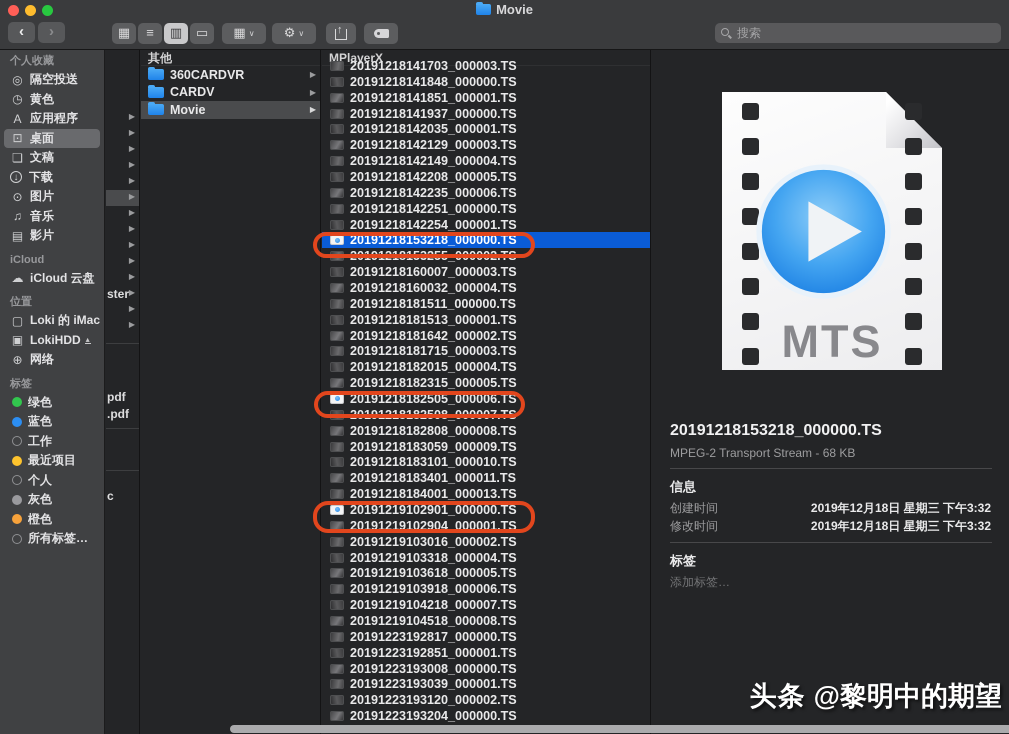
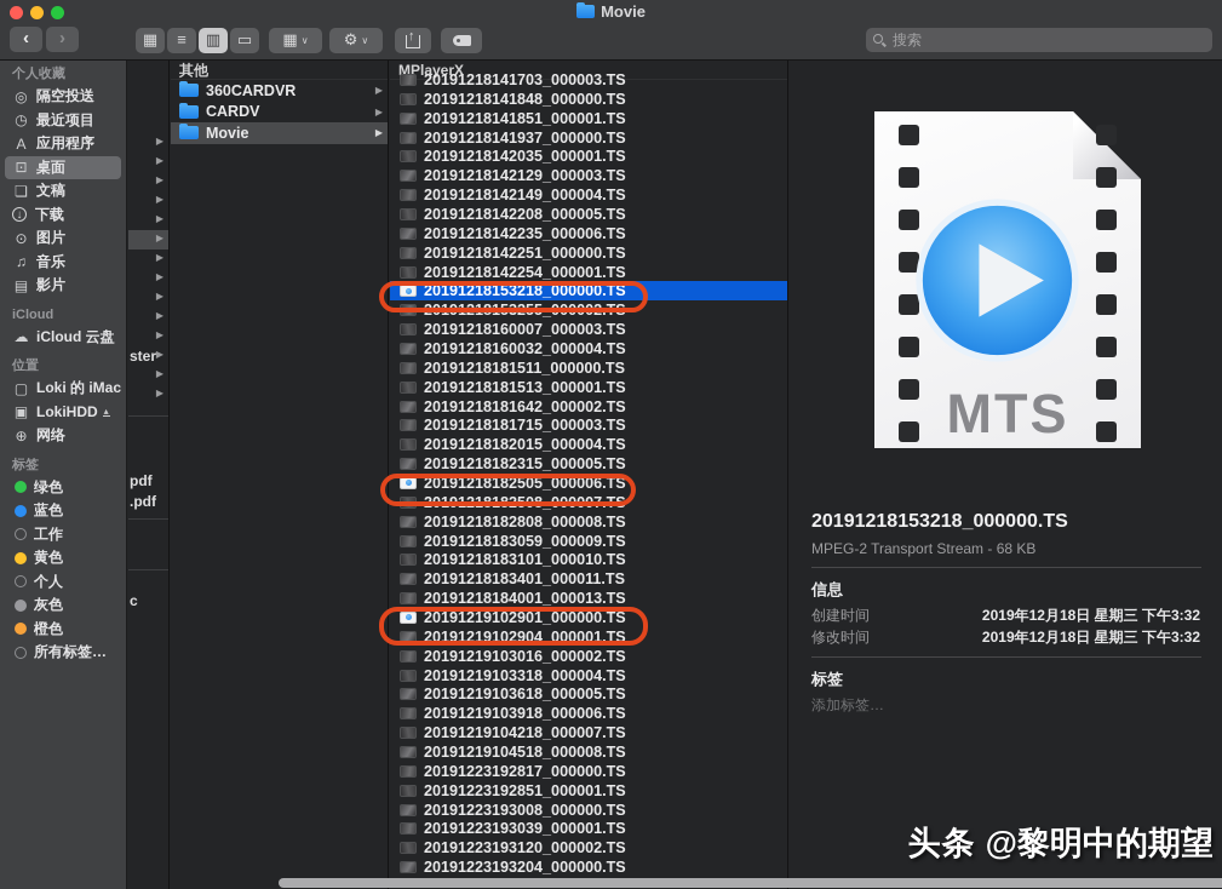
  Movie
  ‹
  ›
  ▦
  ≡
  ▥
  ▭
  ▦ ∨
  ⚙ ∨
  搜索
  个人收藏
  ◎
  隔空投送
  ◷
- 黄色
+ 最近项目
  A
  应用程序
  ⊡
  桌面
  ❏
  文稿
  ↓
  下载
  ⊙
  图片
  ♫
  音乐
  ▤
  影片
  iCloud
  ☁
  iCloud 云盘
  位置
  ▢
  Loki 的 iMac
  ▣
  LokiHDD
  ▴
  ⊕
  网络
  标签
  绿色
  蓝色
  工作
- 最近项目
+ 黄色
  个人
  灰色
  橙色
  所有标签…
  ▶
  ▶
  ▶
  ▶
  ▶
  ▶
  ▶
  ▶
  ▶
  ▶
  ▶
  ▶
  ▶
  ▶
  ster
  pdf
  .pdf
  c
  其他
  360CARDVR
  ▶
  CARDV
  ▶
  Movie
  ▶
  MPlayerX
  20191218141703_000003.TS
  20191218141848_000000.TS
  20191218141851_000001.TS
  20191218141937_000000.TS
  20191218142035_000001.TS
  20191218142129_000003.TS
  20191218142149_000004.TS
  20191218142208_000005.TS
  20191218142235_000006.TS
  20191218142251_000000.TS
  20191218142254_000001.TS
  20191218153218_000000.TS
  20191218153255_000002.TS
  20191218160007_000003.TS
  20191218160032_000004.TS
  20191218181511_000000.TS
  20191218181513_000001.TS
  20191218181642_000002.TS
  20191218181715_000003.TS
  20191218182015_000004.TS
  20191218182315_000005.TS
  20191218182505_000006.TS
  20191218182508_000007.TS
  20191218182808_000008.TS
  20191218183059_000009.TS
  20191218183101_000010.TS
  20191218183401_000011.TS
  20191218184001_000013.TS
  20191219102901_000000.TS
  20191219102904_000001.TS
  20191219103016_000002.TS
  20191219103318_000004.TS
  20191219103618_000005.TS
  20191219103918_000006.TS
  20191219104218_000007.TS
  20191219104518_000008.TS
  20191223192817_000000.TS
  20191223192851_000001.TS
  20191223193008_000000.TS
  20191223193039_000001.TS
  20191223193120_000002.TS
  20191223193204_000000.TS
  MTS
  20191218153218_000000.TS
  MPEG-2 Transport Stream - 68 KB
  信息
  创建时间
  2019年12月18日 星期三 下午3:32
  修改时间
  2019年12月18日 星期三 下午3:32
  标签
  添加标签…
  头条 @黎明中的期望
